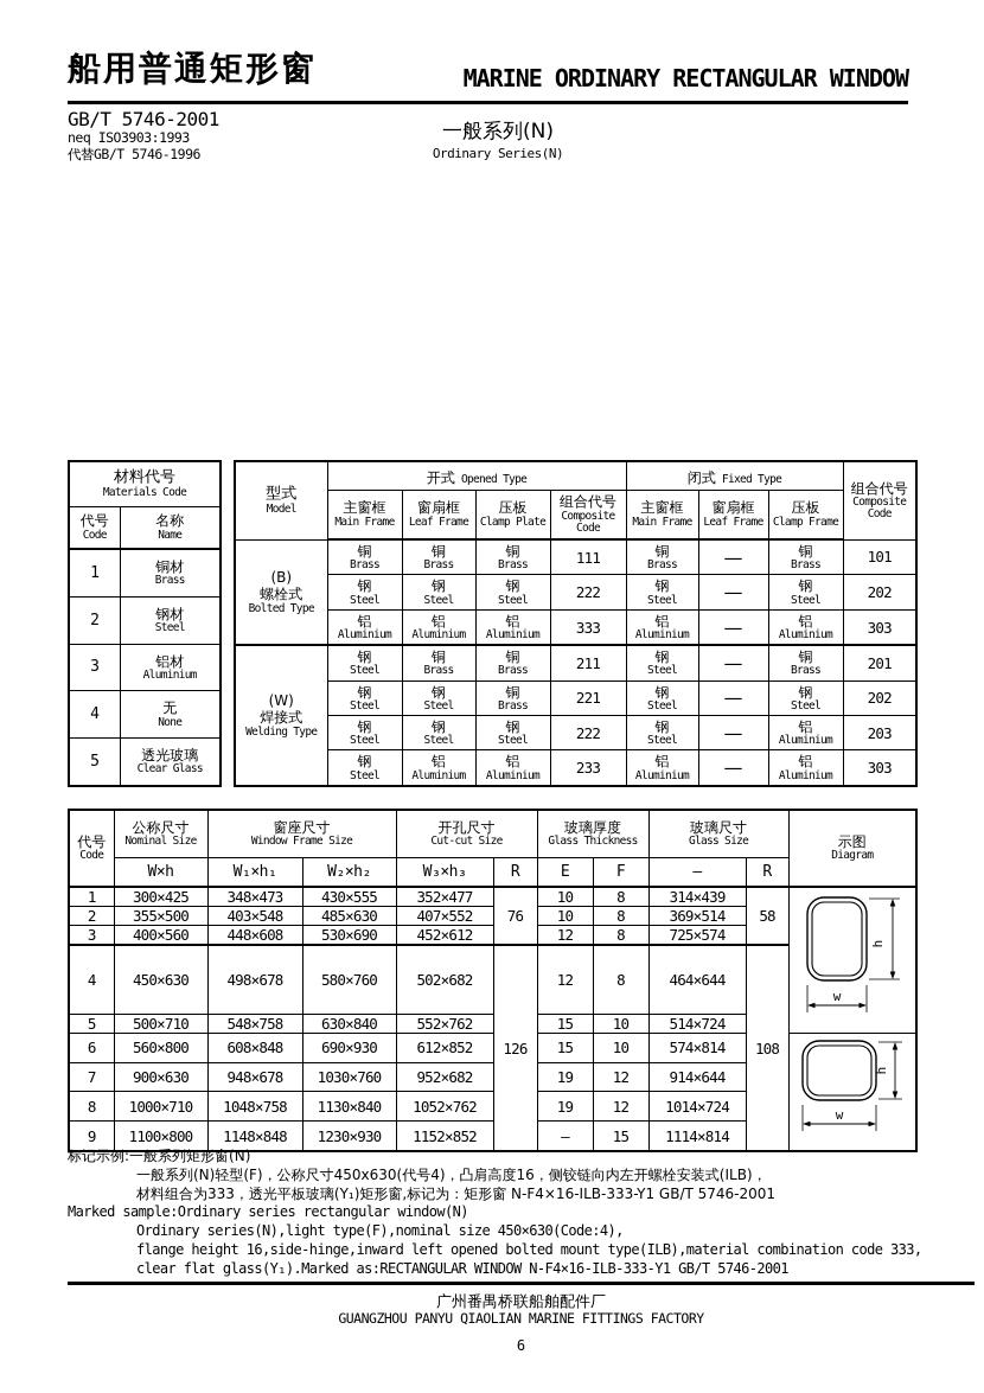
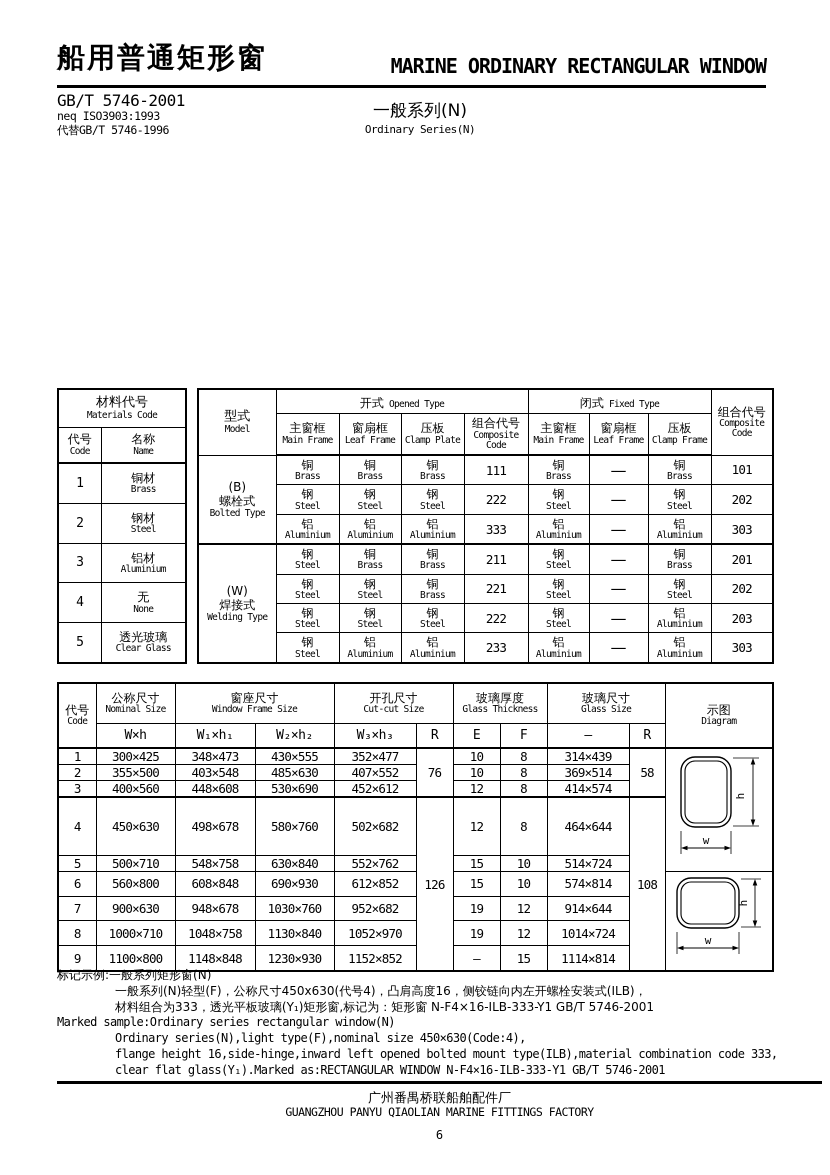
  船用普通矩形窗
  MARINE ORDINARY RECTANGULAR WINDOW
  GB/T 5746-2001
  neq ISO3903:1993
  代替GB/T 5746-1996
  一般系列(N)
  Ordinary Series(N)
  材料代号Materials Code
  代号Code	名称Name
  1	铜材Brass
  2	钢材Steel
  3	铝材Aluminium
  4	无None
  5	透光玻璃Clear Glass
  型式Model	开式 Opened Type	闭式 Fixed Type	组合代号Composite Code
  主窗框Main Frame	窗扇框Leaf Frame	压板Clamp Plate	组合代号Composite Code	主窗框Main Frame	窗扇框Leaf Frame	压板Clamp Frame
  (B)螺栓式Bolted Type	铜Brass	铜Brass	铜Brass	111	铜Brass	—	铜Brass	101
  钢Steel	钢Steel	钢Steel	222	钢Steel	—	钢Steel	202
  铝Aluminium	铝Aluminium	铝Aluminium	333	铝Aluminium	—	铝Aluminium	303
  (W)焊接式Welding Type	钢Steel	铜Brass	铜Brass	211	钢Steel	—	铜Brass	201
  钢Steel	钢Steel	铜Brass	221	钢Steel	—	钢Steel	202
  钢Steel	钢Steel	钢Steel	222	钢Steel	—	铝Aluminium	203
  钢Steel	铝Aluminium	铝Aluminium	233	铝Aluminium	—	铝Aluminium	303
  代号Code	公称尺寸Nominal Size	窗座尺寸Window Frame Size	开孔尺寸Cut-cut Size	玻璃厚度Glass Thickness	玻璃尺寸Glass Size	示图Diagram
  W×h	W₁×h₁	W₂×h₂	W₃×h₃	R	E	F	—	R
  1	300×425	348×473	430×555	352×477	76	10	8	314×439	58	w
  2	355×500	403×548	485×630	407×552	10	8	369×514
- 3	400×560	448×608	530×690	452×612	12	8	725×574
+ 3	400×560	448×608	530×690	452×612	12	8	414×574
  4	450×630	498×678	580×760	502×682	126	12	8	464×644	108
  5	500×710	548×758	630×840	552×762	15	10	514×724
  6	560×800	608×848	690×930	612×852	15	10	574×814	w
  7	900×630	948×678	1030×760	952×682	19	12	914×644
- 8	1000×710	1048×758	1130×840	1052×762	19	12	1014×724
+ 8	1000×710	1048×758	1130×840	1052×970	19	12	1014×724
  9	1100×800	1148×848	1230×930	1152×852	—	15	1114×814
  标记示例:一般系列矩形窗(N)
  一般系列(N)轻型(F)，公称尺寸450x630(代号4)，凸肩高度16，侧铰链向内左开螺栓安装式(ILB)，
  材料组合为333，透光平板玻璃(Y₁)矩形窗,标记为：矩形窗 N-F4×16-ILB-333-Y1 GB/T 5746-2001
  Marked sample:Ordinary series rectangular window(N)
  Ordinary series(N),light type(F),nominal size 450×630(Code:4),
  flange height 16,side-hinge,inward left opened bolted mount type(ILB),material combination code 333,
  clear flat glass(Y₁).Marked as:RECTANGULAR WINDOW N-F4×16-ILB-333-Y1 GB/T 5746-2001
  广州番禺桥联船舶配件厂
  GUANGZHOU PANYU QIAOLIAN MARINE FITTINGS FACTORY
  6
